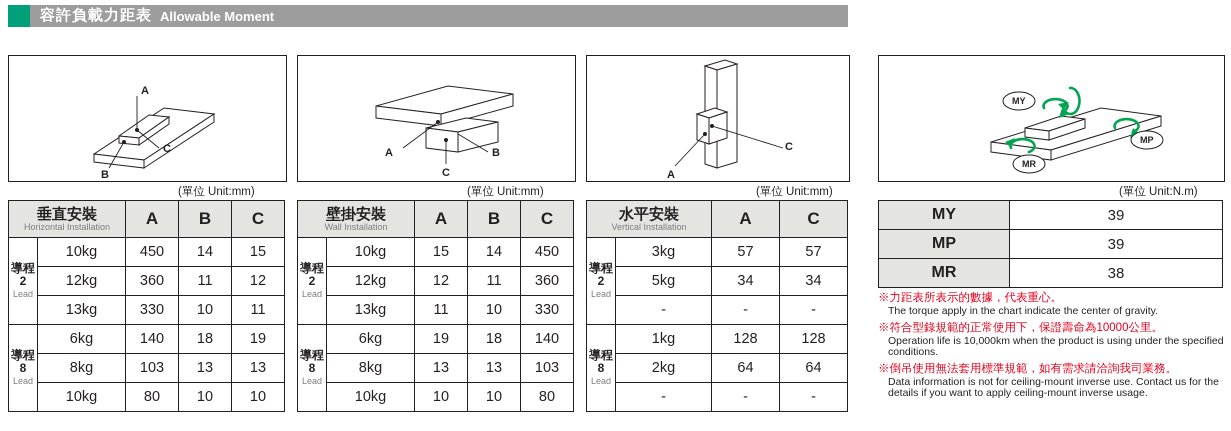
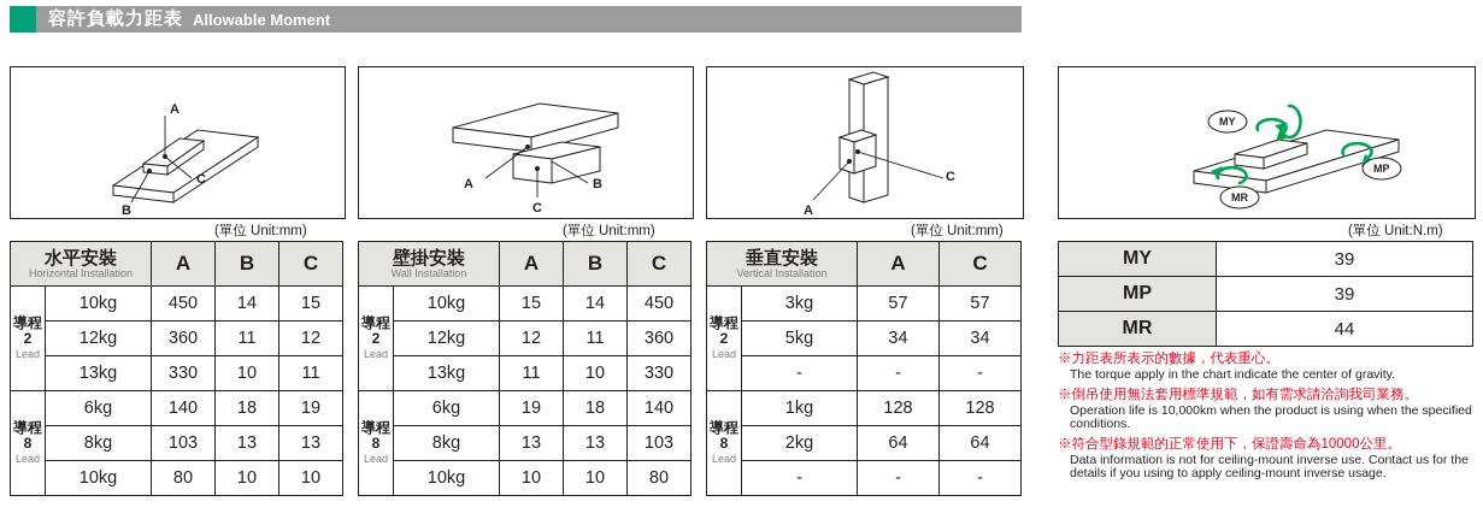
  容許負載力距表
  Allowable Moment
  A
  B
  C
  A
  B
  C
  A
  C
  MY
  MP
  MR
  (單位 Unit:mm)
  (單位 Unit:mm)
  (單位 Unit:mm)
  (單位 Unit:N.m)
- 垂直安裝 Horizontal Installation	A	B	C
+ 水平安裝 Horizontal Installation	A	B	C
  導程 2 Lead	10kg	450	14	15
  12kg	360	11	12
  13kg	330	10	11
  導程 8 Lead	6kg	140	18	19
  8kg	103	13	13
  10kg	80	10	10
  壁掛安裝 Wall Installation	A	B	C
  導程 2 Lead	10kg	15	14	450
  12kg	12	11	360
  13kg	11	10	330
  導程 8 Lead	6kg	19	18	140
  8kg	13	13	103
  10kg	10	10	80
- 水平安裝 Vertical Installation	A	C
+ 垂直安裝 Vertical Installation	A	C
  導程 2 Lead	3kg	57	57
  5kg	34	34
  -	-	-
  導程 8 Lead	1kg	128	128
  2kg	64	64
  -	-	-
  MY	39
  MP	39
- MR	38
+ MR	44
  ※力距表所表示的數據，代表重心。
  The torque apply in the chart indicate the center of gravity.
- ※符合型錄規範的正常使用下，保證壽命為10000公里。
+ ※倒吊使用無法套用標準規範，如有需求請洽詢我司業務。
- Operation life is 10,000km when the product is using under the specified conditions.
+ Operation life is 10,000km when the product is using when the specified conditions.
- ※倒吊使用無法套用標準規範，如有需求請洽詢我司業務。
+ ※符合型錄規範的正常使用下，保證壽命為10000公里。
- Data information is not for ceiling-mount inverse use. Contact us for the details if you want to apply ceiling-mount inverse usage.
+ Data information is not for ceiling-mount inverse use. Contact us for the details if you using to apply ceiling-mount inverse usage.
